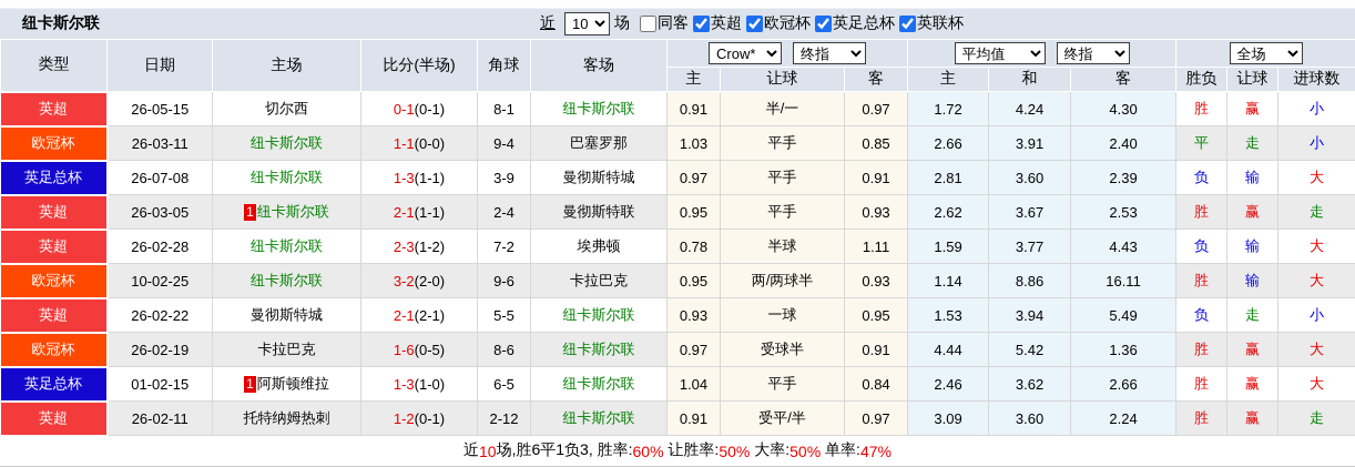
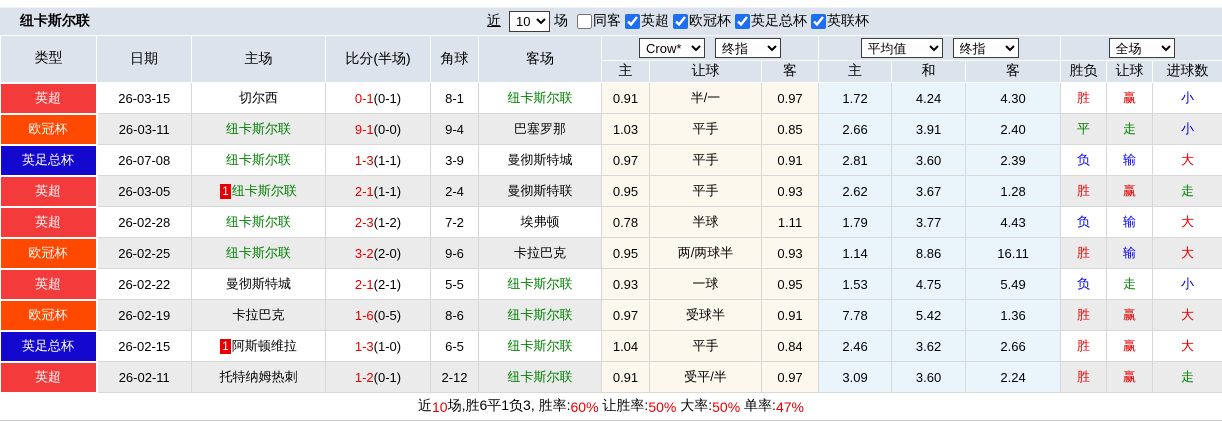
  纽卡斯尔联
  近
  10
  场
  同客
  英超
  欧冠杯
  英足总杯
  英联杯
  类型	日期	主场	比分(半场)	角球	客场	Crow* 终指	平均值 终指	全场
  主	让球	客	主	和	客	胜负	让球	进球数
- 英超	26-05-15	切尔西	0-1(0-1)	8-1	纽卡斯尔联	0.91	半/一	0.97	1.72	4.24	4.30	胜	赢	小
+ 英超	26-03-15	切尔西	0-1(0-1)	8-1	纽卡斯尔联	0.91	半/一	0.97	1.72	4.24	4.30	胜	赢	小
- 欧冠杯	26-03-11	纽卡斯尔联	1-1(0-0)	9-4	巴塞罗那	1.03	平手	0.85	2.66	3.91	2.40	平	走	小
+ 欧冠杯	26-03-11	纽卡斯尔联	9-1(0-0)	9-4	巴塞罗那	1.03	平手	0.85	2.66	3.91	2.40	平	走	小
  英足总杯	26-07-08	纽卡斯尔联	1-3(1-1)	3-9	曼彻斯特城	0.97	平手	0.91	2.81	3.60	2.39	负	输	大
- 英超	26-03-05	1 纽卡斯尔联	2-1(1-1)	2-4	曼彻斯特联	0.95	平手	0.93	2.62	3.67	2.53	胜	赢	走
+ 英超	26-03-05	1 纽卡斯尔联	2-1(1-1)	2-4	曼彻斯特联	0.95	平手	0.93	2.62	3.67	1.28	胜	赢	走
- 英超	26-02-28	纽卡斯尔联	2-3(1-2)	7-2	埃弗顿	0.78	半球	1.11	1.59	3.77	4.43	负	输	大
+ 英超	26-02-28	纽卡斯尔联	2-3(1-2)	7-2	埃弗顿	0.78	半球	1.11	1.79	3.77	4.43	负	输	大
- 欧冠杯	10-02-25	纽卡斯尔联	3-2(2-0)	9-6	卡拉巴克	0.95	两/两球半	0.93	1.14	8.86	16.11	胜	输	大
+ 欧冠杯	26-02-25	纽卡斯尔联	3-2(2-0)	9-6	卡拉巴克	0.95	两/两球半	0.93	1.14	8.86	16.11	胜	输	大
- 英超	26-02-22	曼彻斯特城	2-1(2-1)	5-5	纽卡斯尔联	0.93	一球	0.95	1.53	3.94	5.49	负	走	小
+ 英超	26-02-22	曼彻斯特城	2-1(2-1)	5-5	纽卡斯尔联	0.93	一球	0.95	1.53	4.75	5.49	负	走	小
- 欧冠杯	26-02-19	卡拉巴克	1-6(0-5)	8-6	纽卡斯尔联	0.97	受球半	0.91	4.44	5.42	1.36	胜	赢	大
+ 欧冠杯	26-02-19	卡拉巴克	1-6(0-5)	8-6	纽卡斯尔联	0.97	受球半	0.91	7.78	5.42	1.36	胜	赢	大
- 英足总杯	01-02-15	1 阿斯顿维拉	1-3(1-0)	6-5	纽卡斯尔联	1.04	平手	0.84	2.46	3.62	2.66	胜	赢	大
+ 英足总杯	26-02-15	1 阿斯顿维拉	1-3(1-0)	6-5	纽卡斯尔联	1.04	平手	0.84	2.46	3.62	2.66	胜	赢	大
  英超	26-02-11	托特纳姆热刺	1-2(0-1)	2-12	纽卡斯尔联	0.91	受平/半	0.97	3.09	3.60	2.24	胜	赢	走
  近
  10
  场,胜6平1负3, 胜率:
  60%
  让胜率:
  50%
  大率:
  50%
  单率:
  47%
